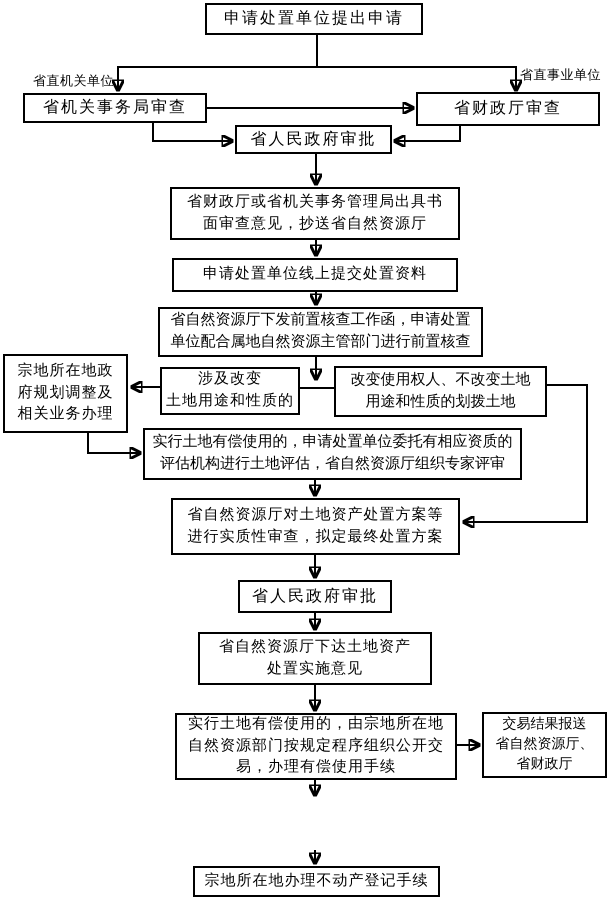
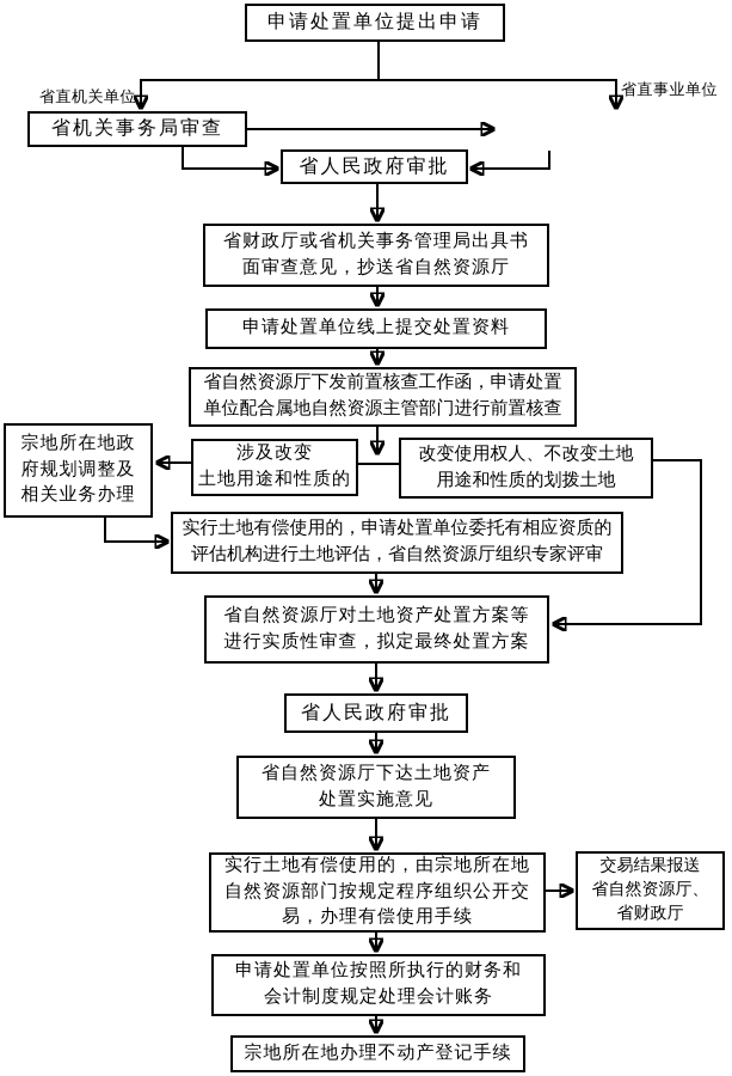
  申请处置单位提出申请
  省直机关单位
  省直事业单位
  省机关事务局审查
- 省财政厅审查
  省人民政府审批
  省财政厅或省机关事务管理局出具书
  面审查意见，抄送省自然资源厅
  申请处置单位线上提交处置资料
  省自然资源厅下发前置核查工作函，申请处置
  单位配合属地自然资源主管部门进行前置核查
  宗地所在地政
  府规划调整及
  相关业务办理
  涉及改变
  土地用途和性质的
  改变使用权人、不改变土地
  用途和性质的划拨土地
  实行土地有偿使用的，申请处置单位委托有相应资质的
  评估机构进行土地评估，省自然资源厅组织专家评审
  省自然资源厅对土地资产处置方案等
  进行实质性审查，拟定最终处置方案
  省人民政府审批
  省自然资源厅下达土地资产
  处置实施意见
  实行土地有偿使用的，由宗地所在地
  自然资源部门按规定程序组织公开交
  易，办理有偿使用手续
  交易结果报送
  省自然资源厅、
  省财政厅
+ 申请处置单位按照所执行的财务和
+ 会计制度规定处理会计账务
  宗地所在地办理不动产登记手续
